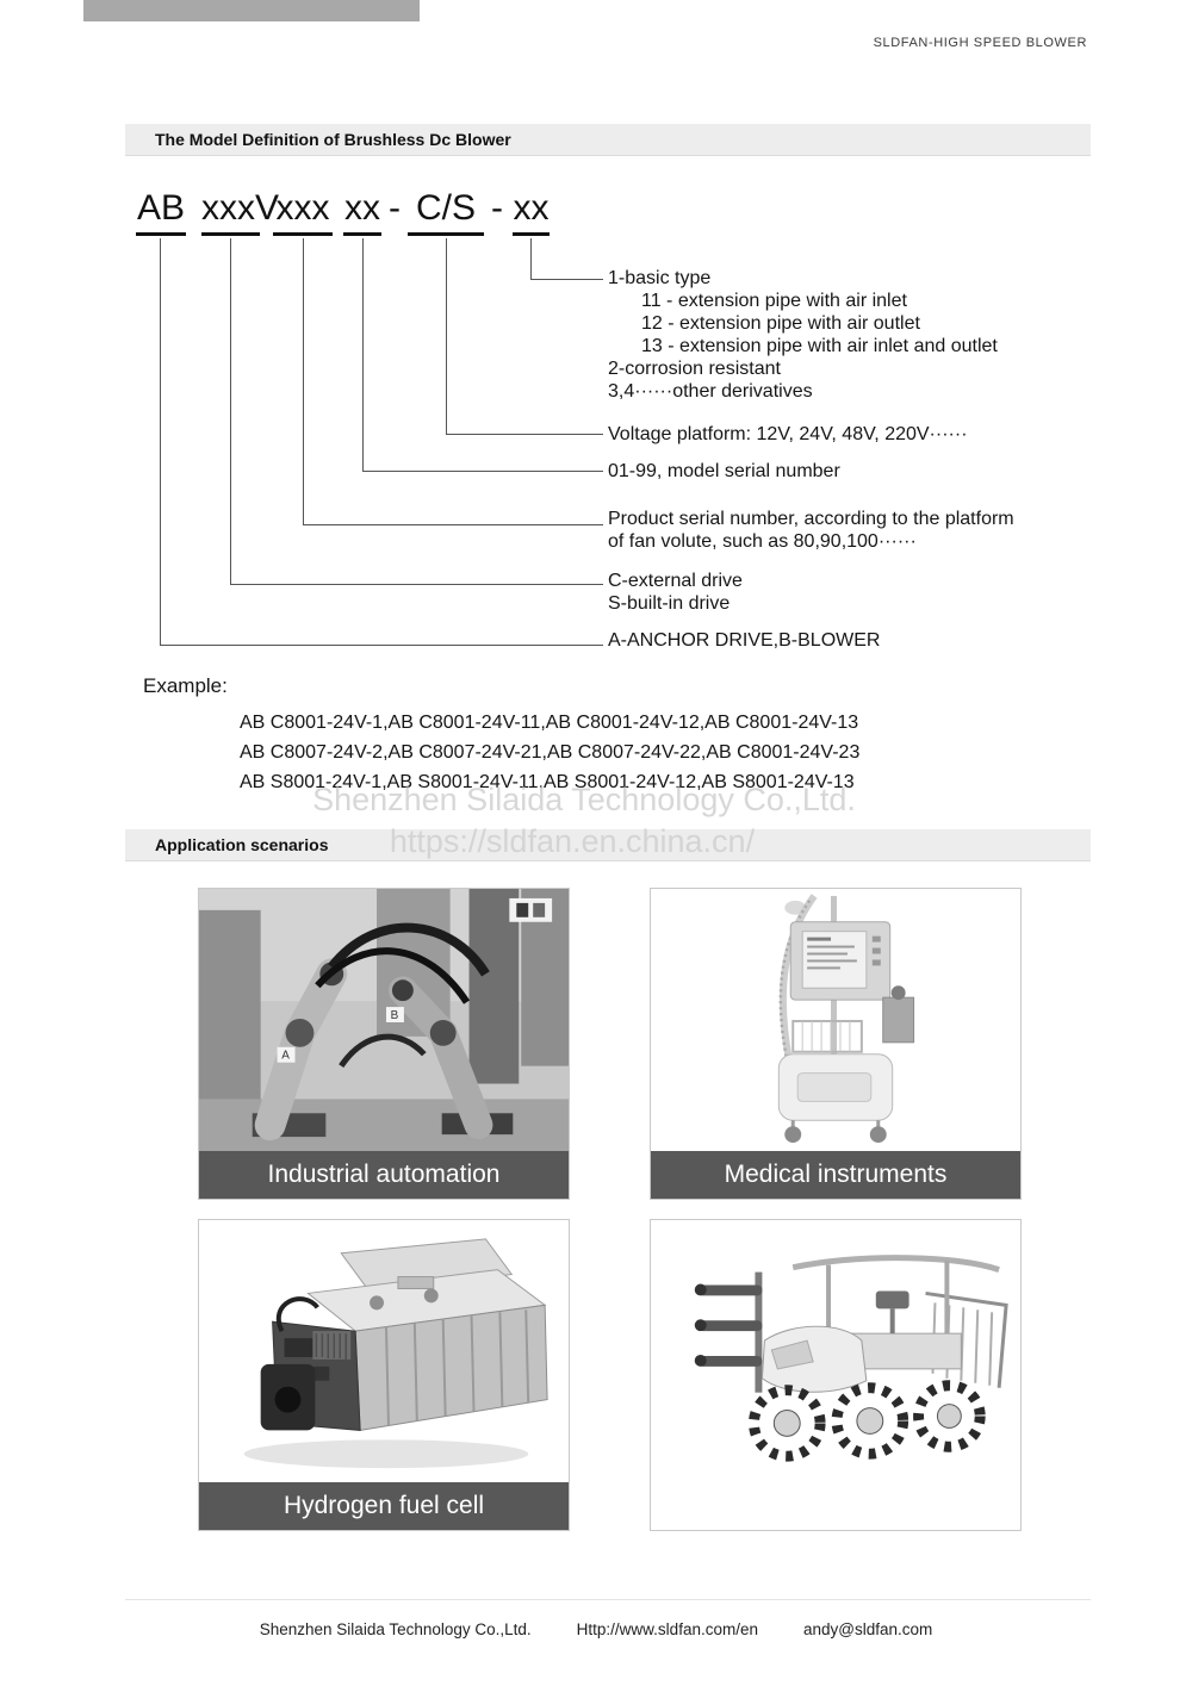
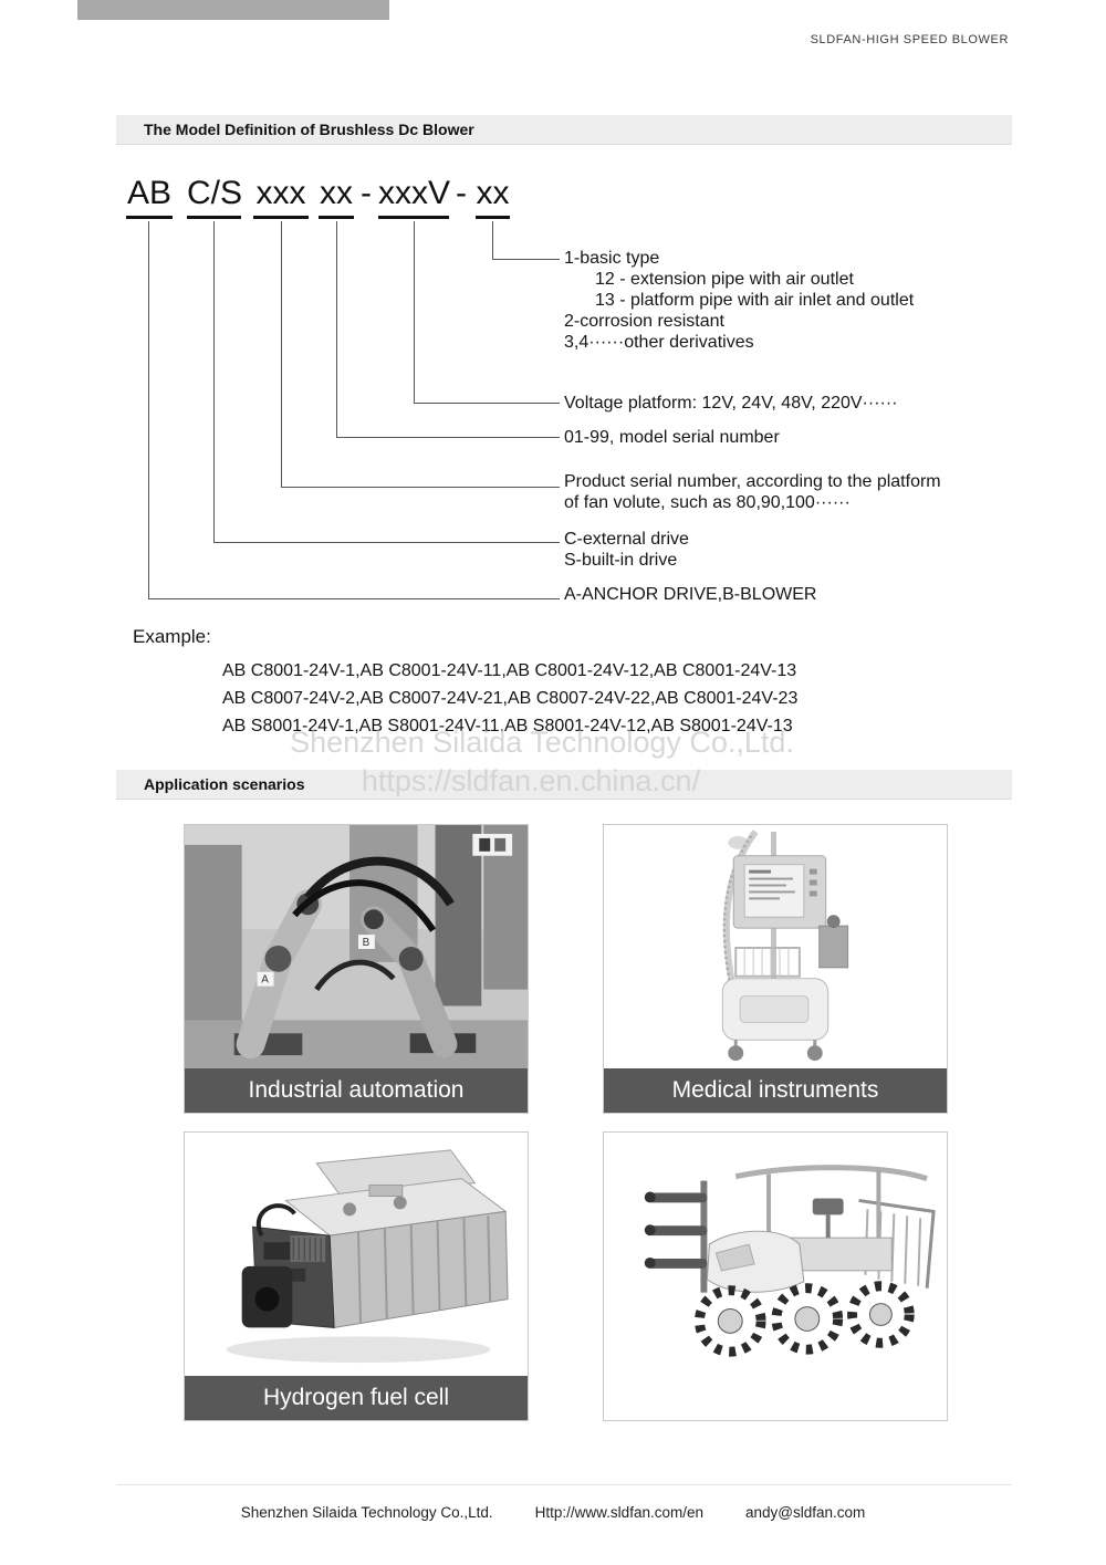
  SLDFAN-HIGH SPEED BLOWER
  The Model Definition of Brushless Dc Blower
  AB
- xxxV
+ C/S
  xxx
  xx
  -
- C/S
+ xxxV
  -
  xx
  1-basic type
- 11 - extension pipe with air inlet
  12 - extension pipe with air outlet
- 13 - extension pipe with air inlet and outlet
+ 13 - platform pipe with air inlet and outlet
  2-corrosion resistant
  3,4······other derivatives
  Voltage platform: 12V, 24V, 48V, 220V······
  01-99, model serial number
  Product serial number, according to the platform
  of fan volute, such as 80,90,100······
  C-external drive
  S-built-in drive
  A-ANCHOR DRIVE,B-BLOWER
  Example:
  AB C8001-24V-1,AB C8001-24V-11,AB C8001-24V-12,AB C8001-24V-13
  AB C8007-24V-2,AB C8007-24V-21,AB C8007-24V-22,AB C8001-24V-23
  AB S8001-24V-1,AB S8001-24V-11,AB S8001-24V-12,AB S8001-24V-13
  Shenzhen Silaida Technology Co.,Ltd.
  https://sldfan.en.china.cn/
  Application scenarios
  A
  B
  Industrial automation
  Medical instruments
  Hydrogen fuel cell
  Shenzhen Silaida Technology Co.,Ltd.
  Http://www.sldfan.com/en
  andy@sldfan.com
